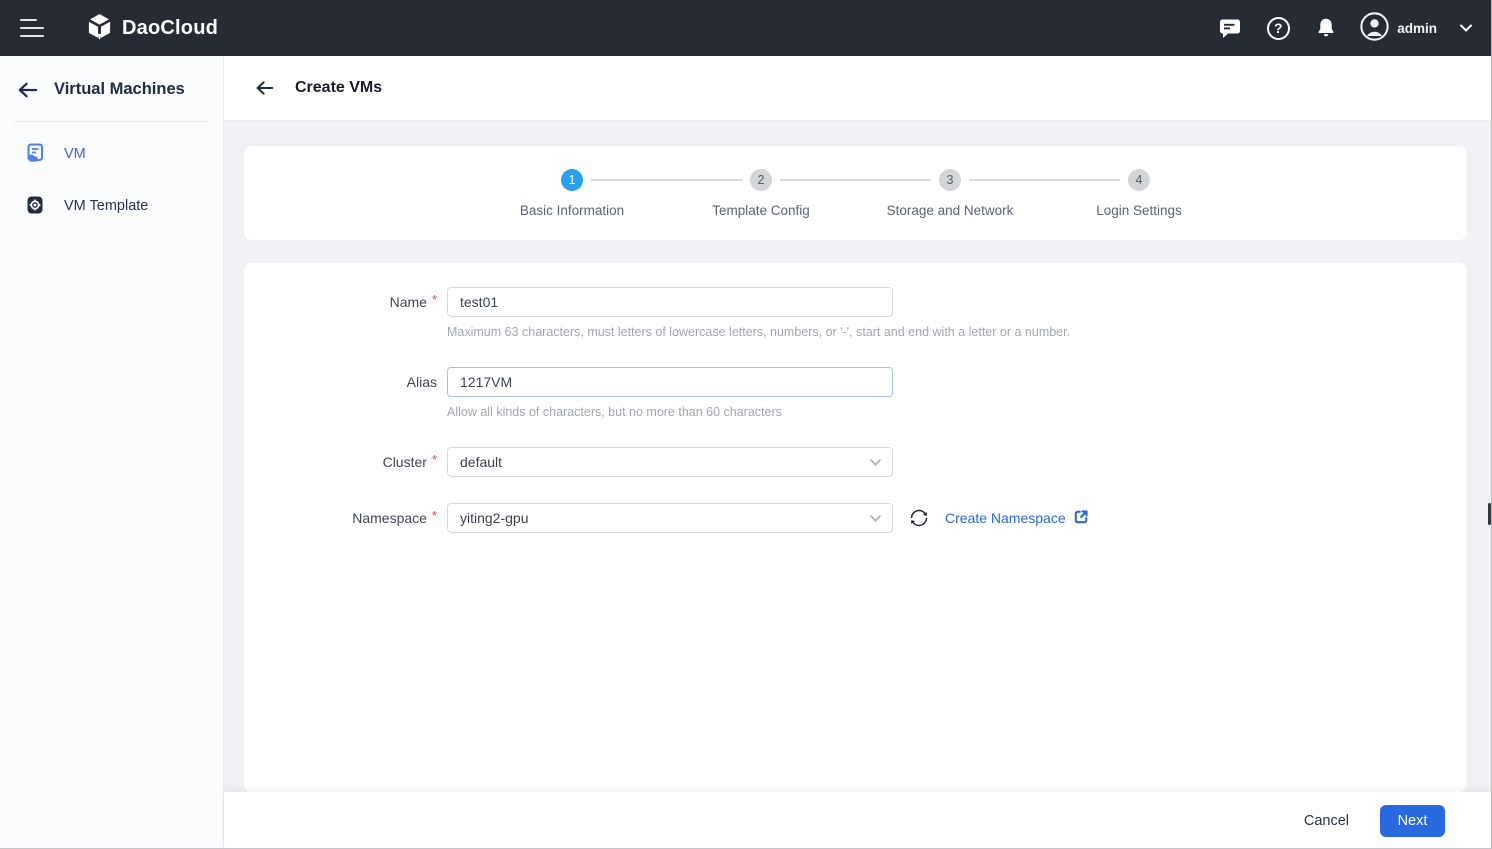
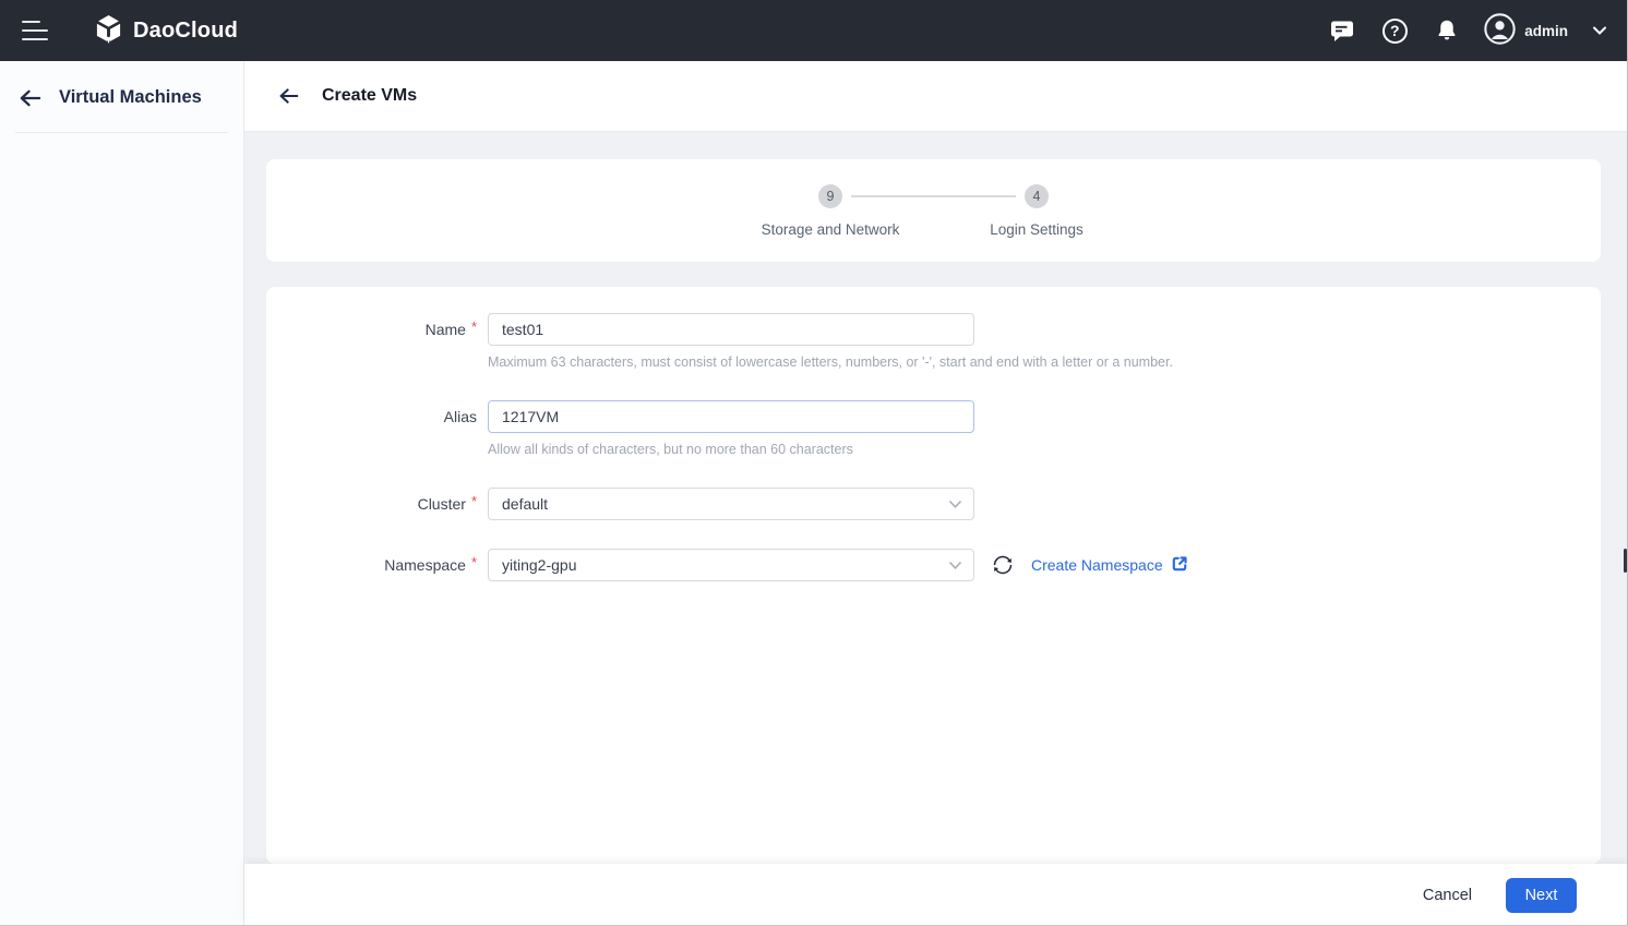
  DaoCloud
  ?
  admin
  Virtual Machines
- VM
- VM Template
  Create VMs
- 1
- Basic Information
- 2
- Template Config
- 3
+ 9
  Storage and Network
  4
  Login Settings
  Name
  *
  test01
- Maximum 63 characters, must letters of lowercase letters, numbers, or '-', start and end with a letter or a number.
+ Maximum 63 characters, must consist of lowercase letters, numbers, or '-', start and end with a letter or a number.
  Alias
  1217VM
  Allow all kinds of characters, but no more than 60 characters
  Cluster
  *
  default
  Namespace
  *
  yiting2-gpu
  Create Namespace
  Cancel
  Next
